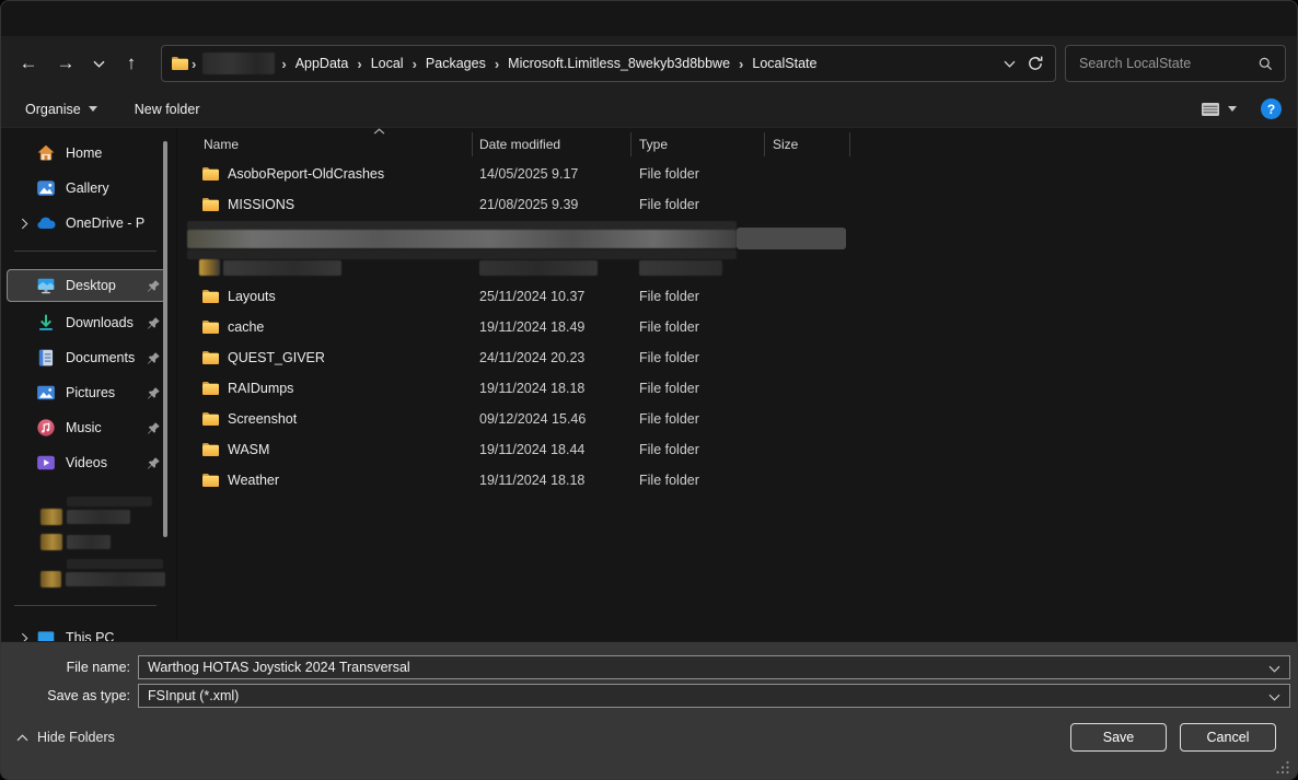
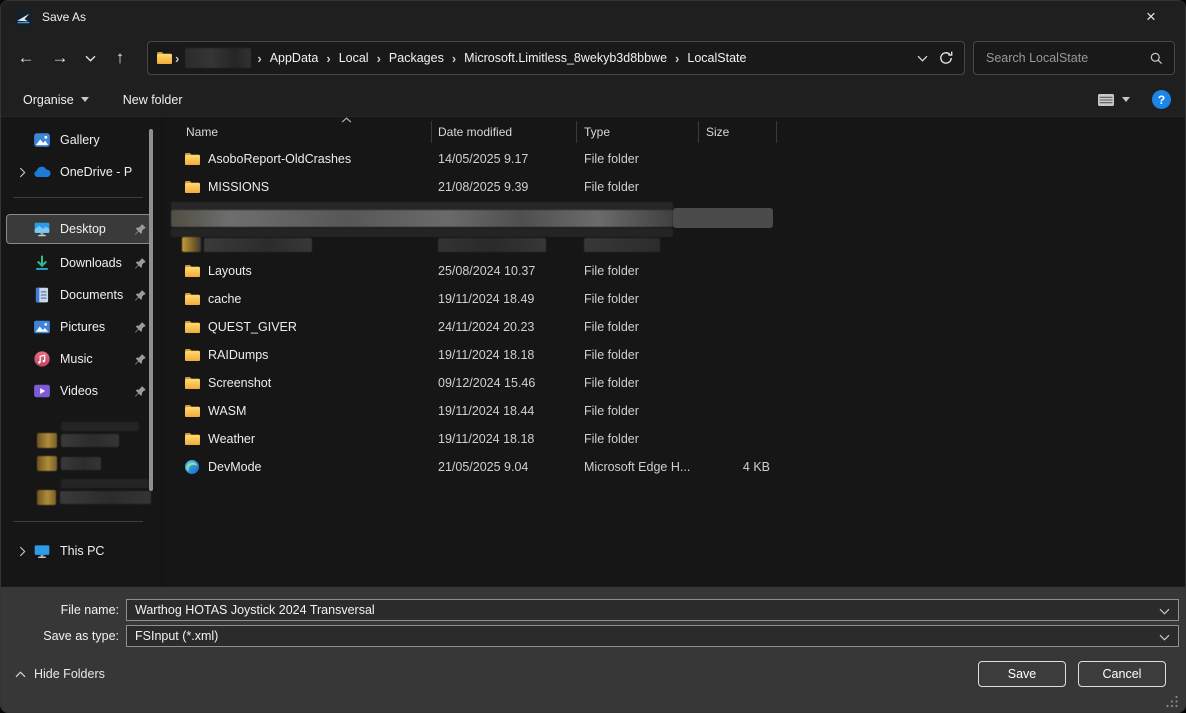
+ Save As
+ ×
  ←
  →
  ↑
  ›
  ›
  AppData
  ›
  Local
  ›
  Packages
  ›
  Microsoft.Limitless_8wekyb3d8bbwe
  ›
  LocalState
  Search LocalState
  Organise
  New folder
  ?
- Home
  Gallery
  OneDrive - P
  Desktop
  Downloads
  Documents
  Pictures
  Music
  Videos
  This PC
  Name
  Date modified
  Type
  Size
  AsoboReport-OldCrashes
  14/05/2025 9.17
  File folder
  MISSIONS
  21/08/2025 9.39
  File folder
  Layouts
- 25/11/2024 10.37
+ 25/08/2024 10.37
  File folder
  cache
  19/11/2024 18.49
  File folder
  QUEST_GIVER
  24/11/2024 20.23
  File folder
  RAIDumps
  19/11/2024 18.18
  File folder
  Screenshot
  09/12/2024 15.46
  File folder
  WASM
  19/11/2024 18.44
  File folder
  Weather
  19/11/2024 18.18
  File folder
+ DevMode
+ 21/05/2025 9.04
+ Microsoft Edge H...
+ 4 KB
  File name:
  Warthog HOTAS Joystick 2024 Transversal
  Save as type:
  FSInput (*.xml)
  Hide Folders
  Save
  Cancel
